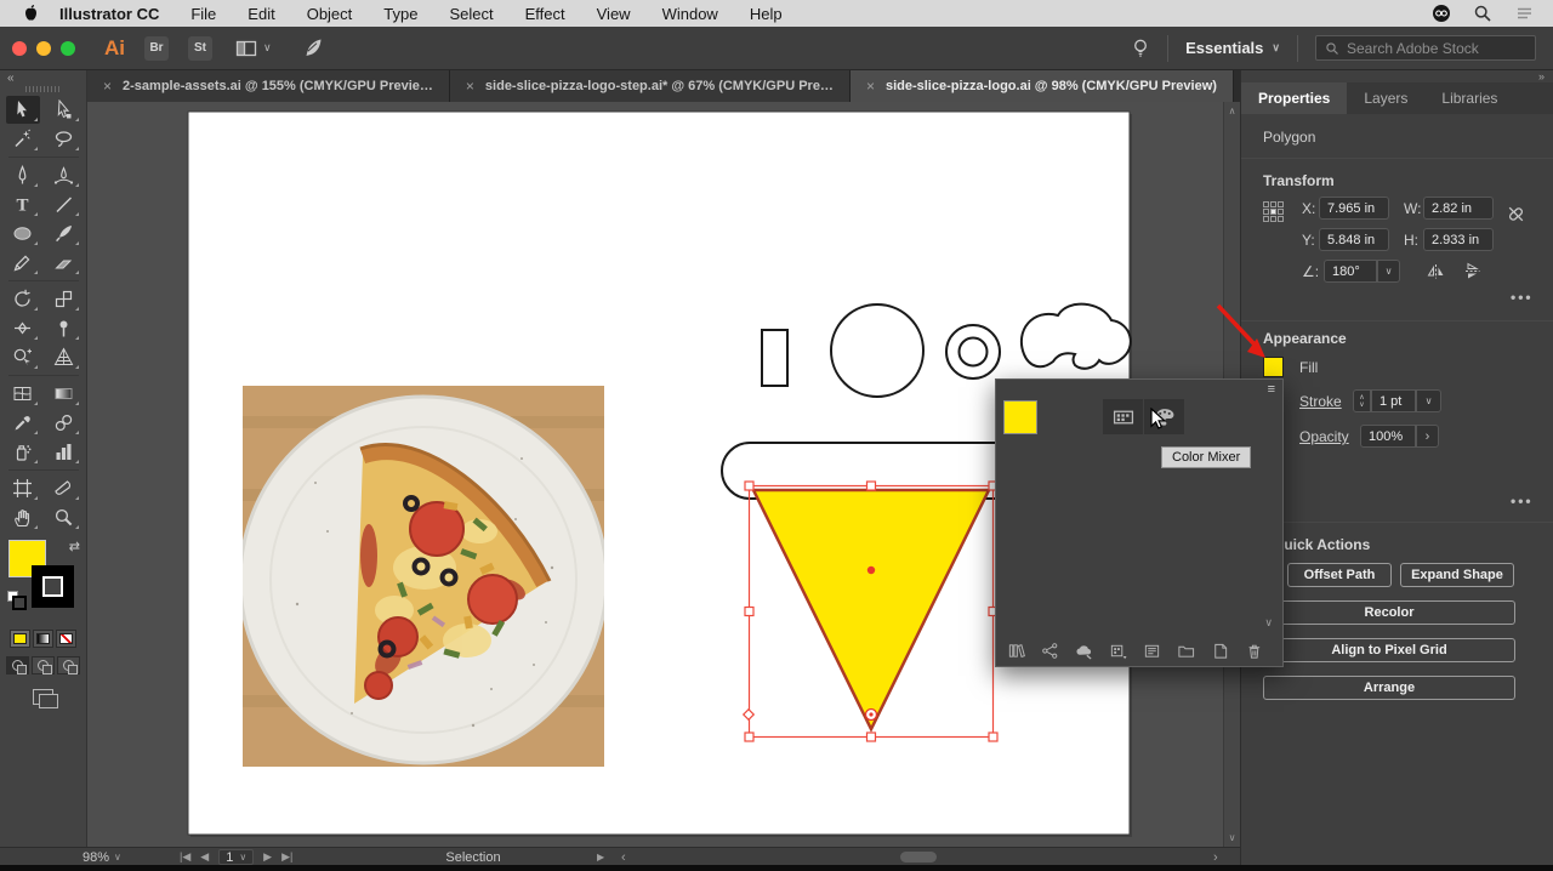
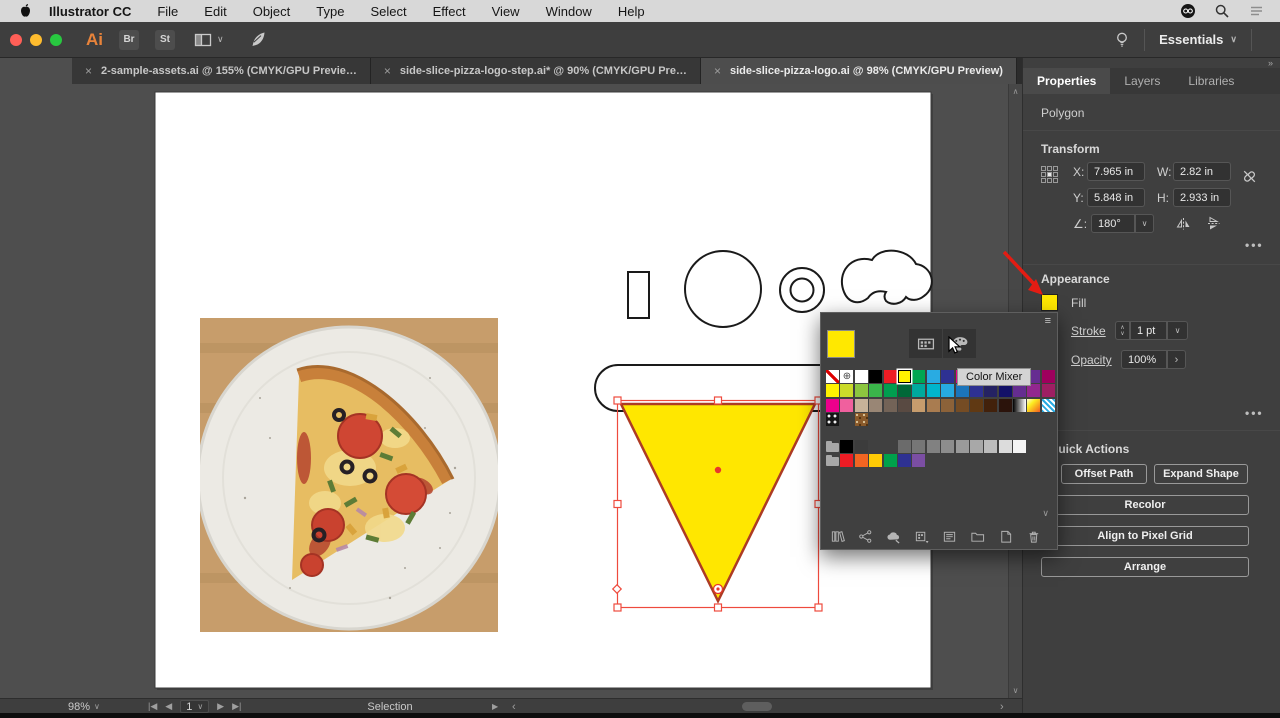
  Illustrator CC
  File
  Edit
  Object
  Type
  Select
  Effect
  View
  Window
  Help
  Ai
  Br
  St
  ∨
  Essentials
  ∨
- Search Adobe Stock
- «
- ⇄
  ×
  2-sample-assets.ai @ 155% (CMYK/GPU Previe…
  ×
- side-slice-pizza-logo-step.ai* @ 67% (CMYK/GPU Pre…
+ side-slice-pizza-logo-step.ai* @ 90% (CMYK/GPU Pre…
  ×
  side-slice-pizza-logo.ai @ 98% (CMYK/GPU Preview)
  ∧
  ∨
  »
  Properties
  Layers
  Libraries
  Polygon
  Transform
  X:
  7.965 in
  W:
  2.82 in
  Y:
  5.848 in
  H:
  2.933 in
  ∠:
  180°
  ∨
  •••
  Appearance
  Fill
  Stroke
  1 pt
  ∨
  Opacity
  100%
  ›
  •••
  uick Actions
  Offset Path
  Expand Shape
  Recolor
  Align to Pixel Grid
  Arrange
  ≡
  Color Mixer
+ ⊕
  ∨
  98%
  ∨
  |◀
  ◀
  1
  ∨
  ▶
  ▶|
  Selection
  ▶
  ‹
  ›
